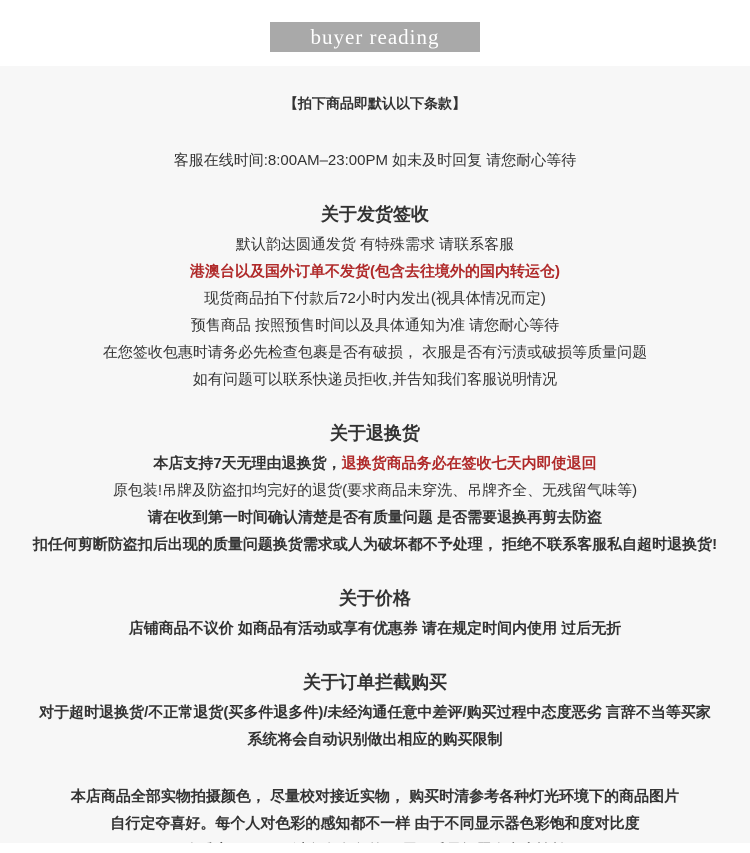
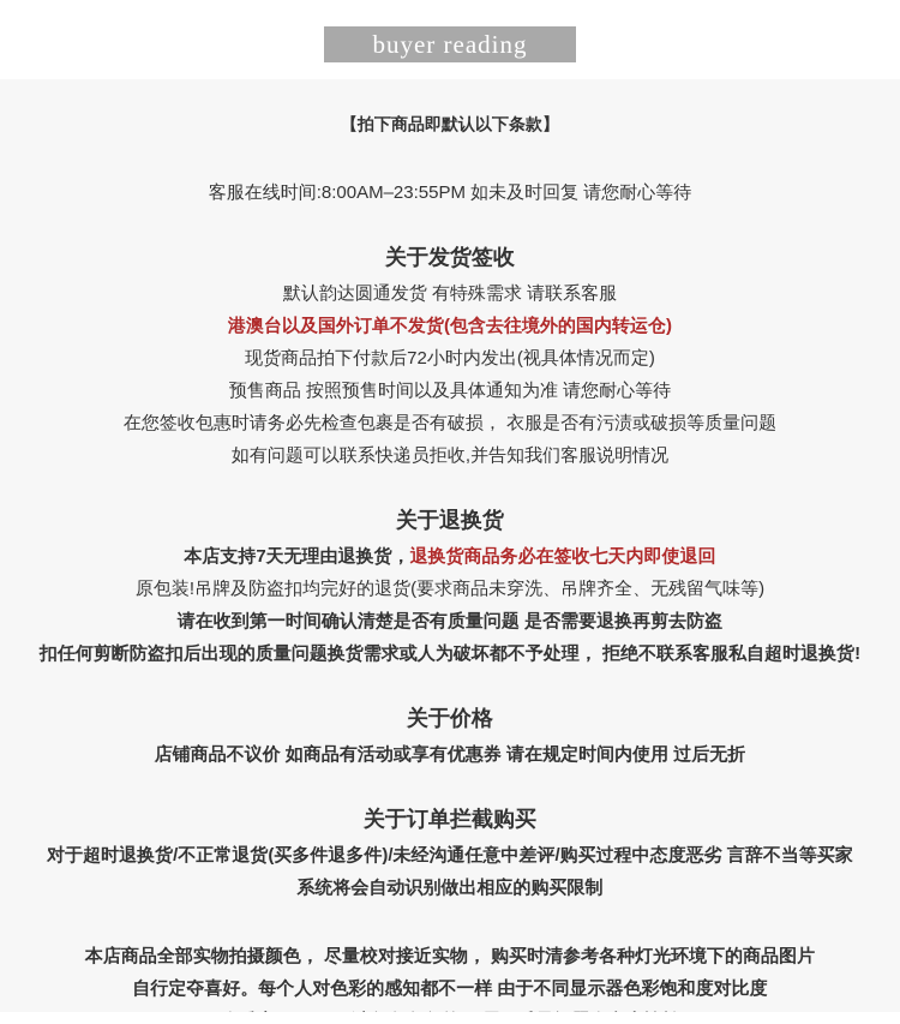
  buyer reading
  【拍下商品即默认以下条款】
- 客服在线时间:8:00AM–23:00PM 如未及时回复 请您耐心等待
+ 客服在线时间:8:00AM–23:55PM 如未及时回复 请您耐心等待
  关于发货签收
  默认韵达圆通发货 有特殊需求 请联系客服
  港澳台以及国外订单不发货(包含去往境外的国内转运仓)
  现货商品拍下付款后72小时内发出(视具体情况而定)
  预售商品 按照预售时间以及具体通知为准 请您耐心等待
  在您签收包惠时请务必先检查包裹是否有破损， 衣服是否有污渍或破损等质量问题
  如有问题可以联系快递员拒收,并告知我们客服说明情况
  关于退换货
  本店支持7天无理由退换货，退换货商品务必在签收七天内即使退回
  原包装!吊牌及防盗扣均完好的退货(要求商品未穿洗、吊牌齐全、无残留气味等)
  请在收到第一时间确认清楚是否有质量问题 是否需要退换再剪去防盗
  扣任何剪断防盗扣后出现的质量问题换货需求或人为破坏都不予处理， 拒绝不联系客服私自超时退换货!
  关于价格
  店铺商品不议价 如商品有活动或享有优惠券 请在规定时间内使用 过后无折
  关于订单拦截购买
  对于超时退换货/不正常退货(买多件退多件)/未经沟通任意中差评/购买过程中态度恶劣 言辞不当等买家
  系统将会自动识别做出相应的购买限制
  本店商品全部实物拍摄颜色， 尽量校对接近实物， 购买时清参考各种灯光环境下的商品图片
  自行定夺喜好。每个人对色彩的感知都不一样 由于不同显示器色彩饱和度对比度
